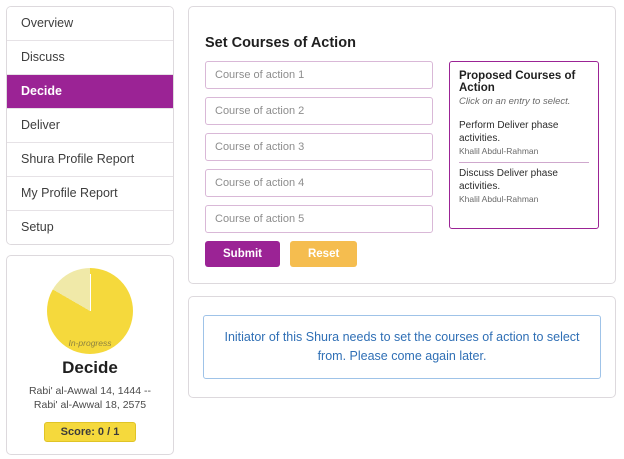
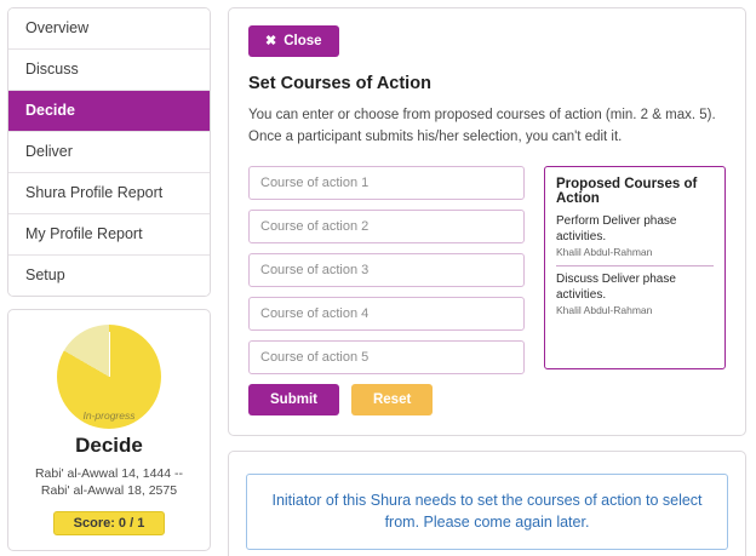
  Overview
  Discuss
  Decide
  Deliver
  Shura Profile Report
  My Profile Report
  Setup
  In-progress
  Decide
  Rabi' al-Awwal 14, 1444 -- Rabi' al-Awwal 18, 2575
  Score: 0 / 1
+ ✖
+ Close
  Set Courses of Action
+ You can enter or choose from proposed courses of action (min. 2 & max. 5). Once a participant submits his/her selection, you can't edit it.
  Course of action 1
  Course of action 2
  Course of action 3
  Course of action 4
  Course of action 5
  Submit
  Reset
  Proposed Courses of Action
- Click on an entry to select.
  Perform Deliver phase activities.
  Khalil Abdul-Rahman
  Discuss Deliver phase activities.
  Khalil Abdul-Rahman
  Initiator of this Shura needs to set the courses of action to select from. Please come again later.
